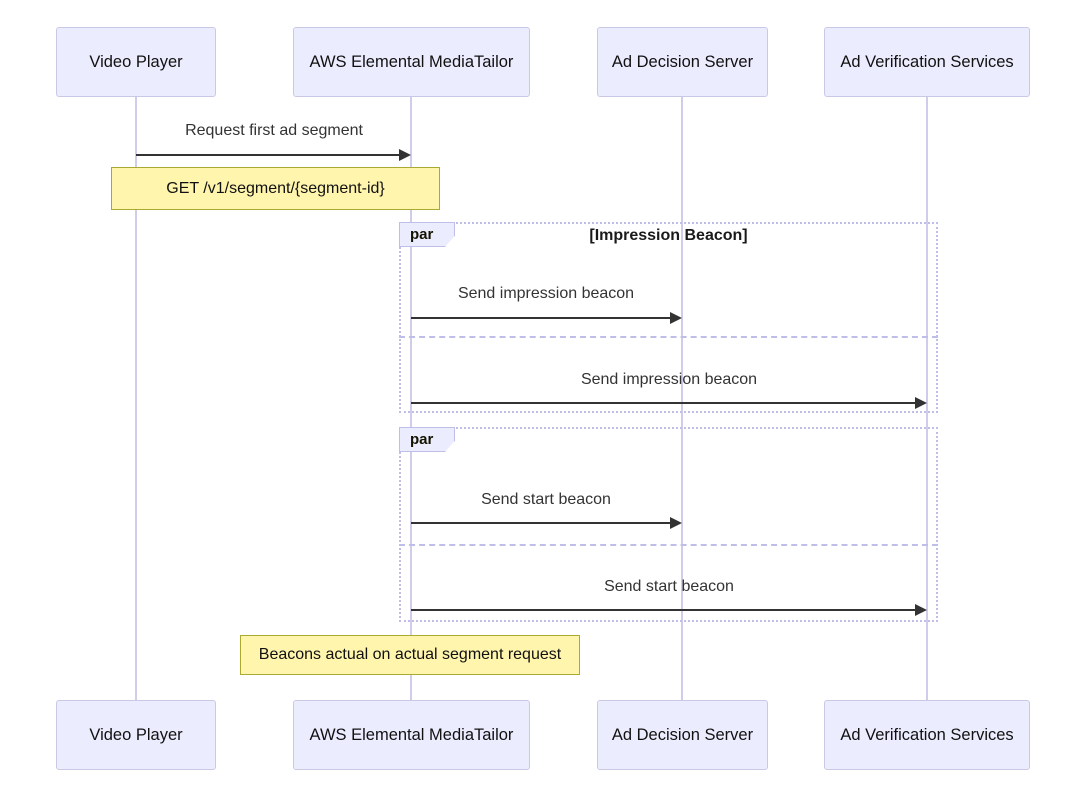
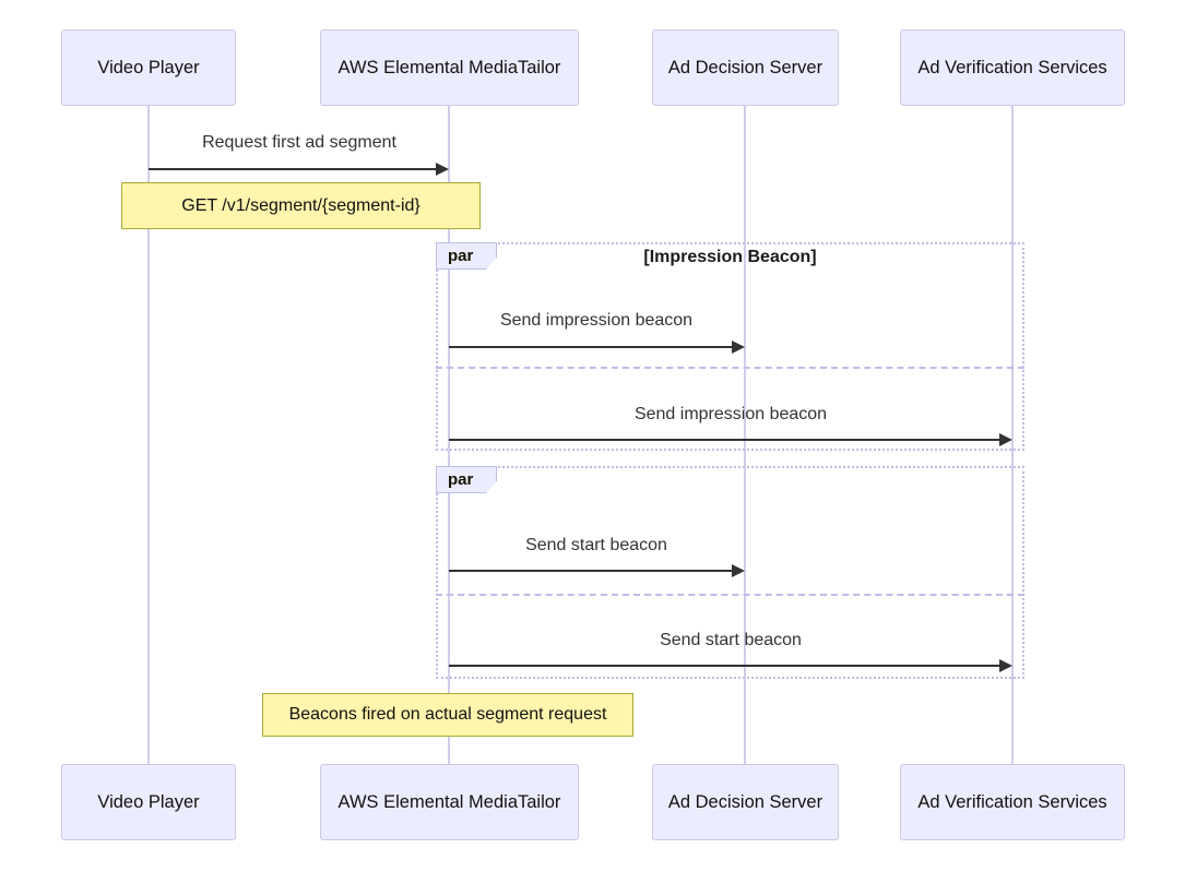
  Video Player
  AWS Elemental MediaTailor
  Ad Decision Server
  Ad Verification Services
  Request first ad segment
  GET /v1/segment/{segment-id}
  par
  [Impression Beacon]
  Send impression beacon
  Send impression beacon
  par
  Send start beacon
  Send start beacon
- Beacons actual on actual segment request
+ Beacons fired on actual segment request
  Video Player
  AWS Elemental MediaTailor
  Ad Decision Server
  Ad Verification Services
